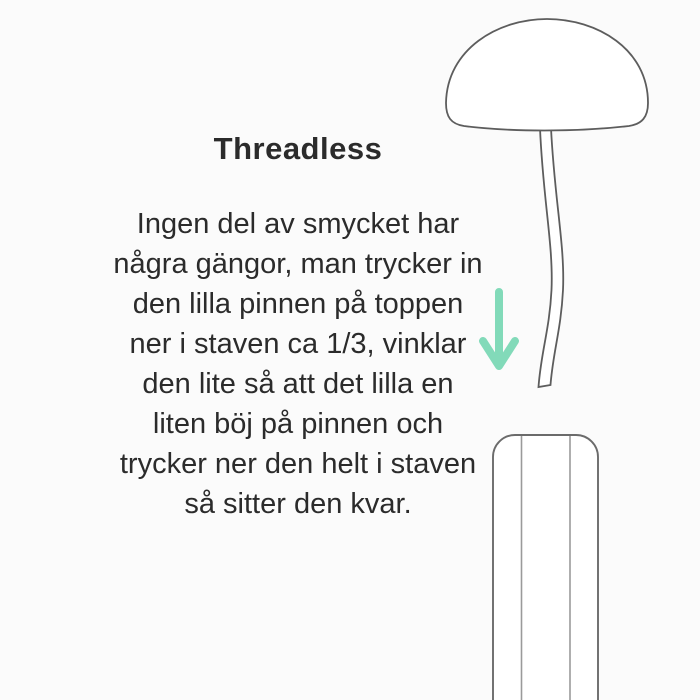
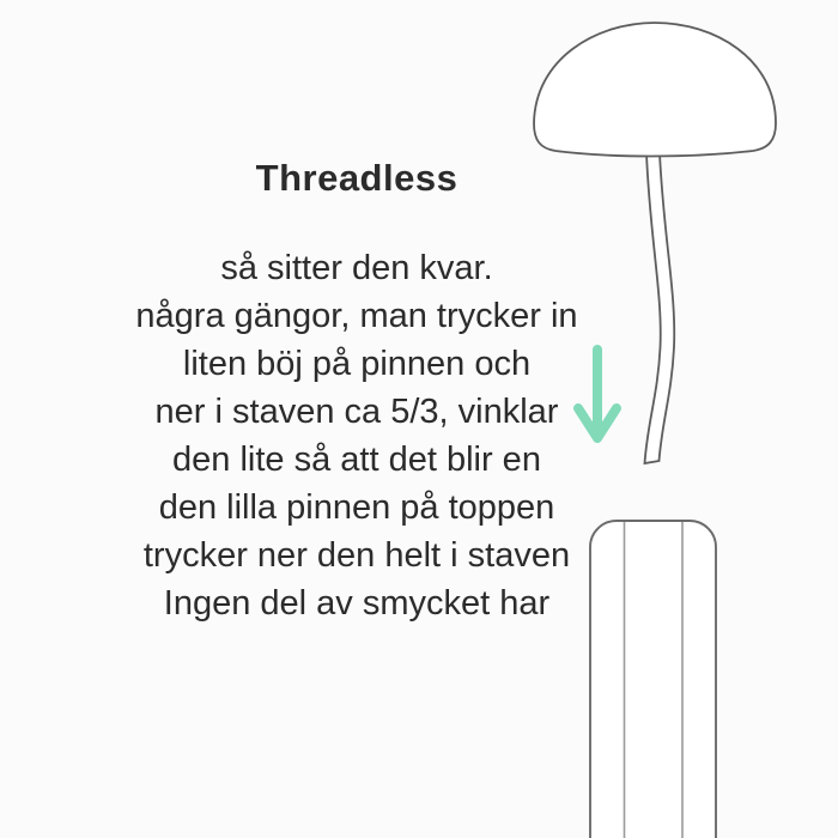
  Threadless
- Ingen del av smycket har
+ så sitter den kvar.
  några gängor, man trycker in
- den lilla pinnen på toppen
+ liten böj på pinnen och
- ner i staven ca 1/3, vinklar
+ ner i staven ca 5/3, vinklar
- den lite så att det lilla en
+ den lite så att det blir en
- liten böj på pinnen och
+ den lilla pinnen på toppen
  trycker ner den helt i staven
- så sitter den kvar.
+ Ingen del av smycket har
